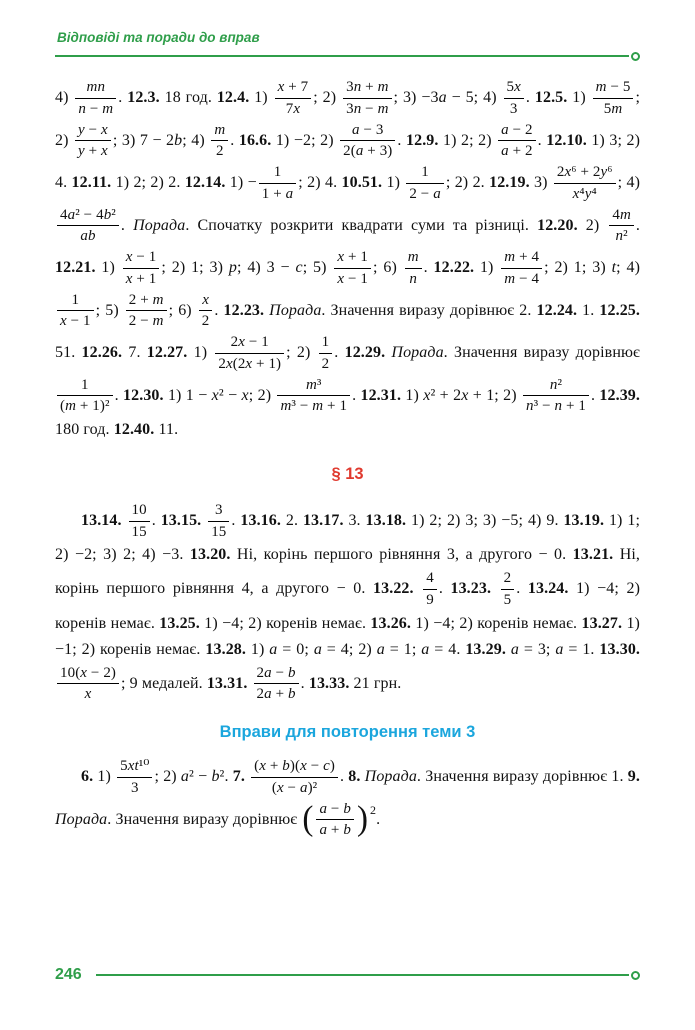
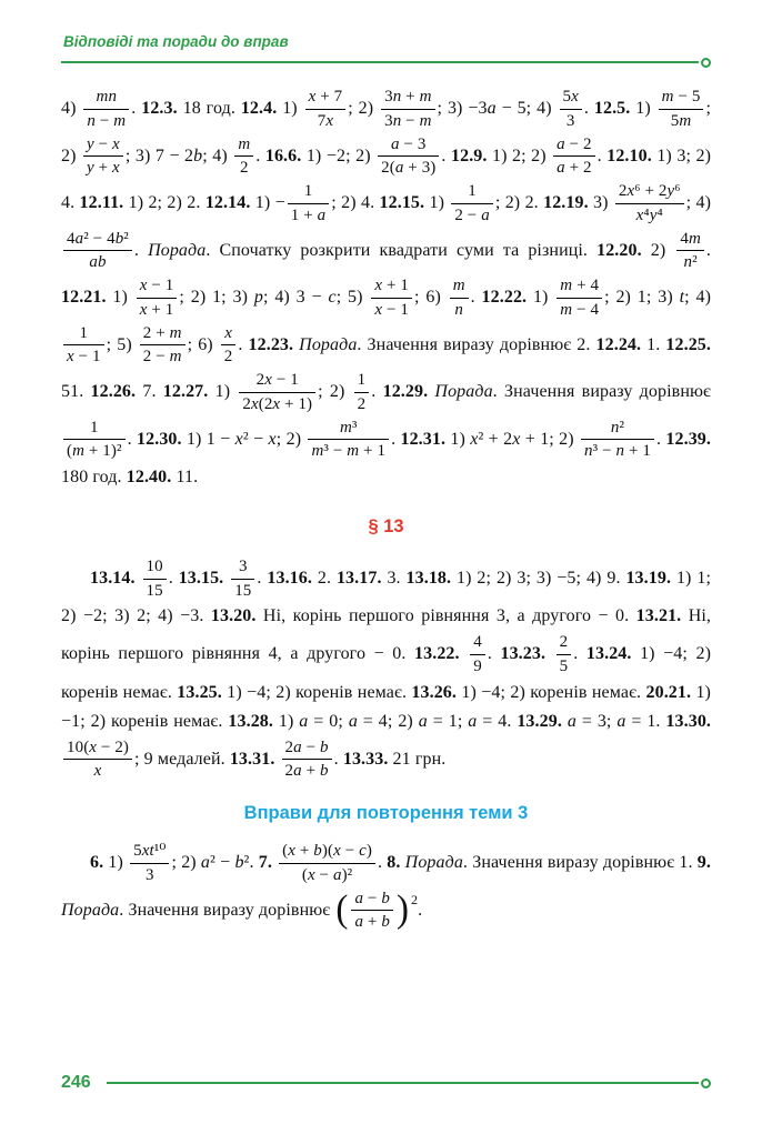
  Відповіді та поради до вправ
  4)
  mn
  n − m
  . 12.3. 18 год. 12.4. 1)
  x + 7
  7x
  ; 2)
  3n + m
  3n − m
  ; 3) −3a − 5; 4)
  5x
  3
  . 12.5. 1)
  m − 5
  5m
  ; 2)
  y − x
  y + x
  ; 3) 7 − 2b; 4)
  m
  2
  . 16.6. 1) −2; 2)
  a − 3
  2(a + 3)
  . 12.9. 1) 2; 2)
  a − 2
  a + 2
  . 12.10. 1) 3; 2) 4. 12.11. 1) 2; 2) 2. 12.14. 1) −
  1
  1 + a
- ; 2) 4. 10.51. 1)
+ ; 2) 4. 12.15. 1)
  1
  2 − a
  ; 2) 2. 12.19. 3)
  2x⁶ + 2y⁶
  x⁴y⁴
  ; 4)
  4a² − 4b²
  ab
  . Порада. Спочатку розкрити квадрати суми та різниці. 12.20. 2)
  4m
  n²
  . 12.21. 1)
  x − 1
  x + 1
  ; 2) 1; 3) p; 4) 3 − c; 5)
  x + 1
  x − 1
  ; 6)
  m
  n
  . 12.22. 1)
  m + 4
  m − 4
  ; 2) 1; 3) t; 4)
  1
  x − 1
  ; 5)
  2 + m
  2 − m
  ; 6)
  x
  2
  . 12.23. Порада. Значення виразу дорівнює 2. 12.24. 1. 12.25. 51. 12.26. 7. 12.27. 1)
  2x − 1
  2x(2x + 1)
  ; 2)
  1
  2
  . 12.29. Порада. Значення виразу дорівнює
  1
  (m + 1)²
  . 12.30. 1) 1 − x² − x; 2)
  m³
  m³ − m + 1
  . 12.31. 1) x² + 2x + 1; 2)
  n²
  n³ − n + 1
  . 12.39. 180 год. 12.40. 11.
  § 13
  13.14.
  10
  15
  . 13.15.
  3
  15
  . 13.16. 2. 13.17. 3. 13.18. 1) 2; 2) 3; 3) −5; 4) 9. 13.19. 1) 1; 2) −2; 3) 2; 4) −3. 13.20. Ні, корінь першого рівняння 3, а другого − 0. 13.21. Ні, корінь першого рівняння 4, а другого − 0. 13.22.
  4
  9
  . 13.23.
  2
  5
- . 13.24. 1) −4; 2) коренів немає. 13.25. 1) −4; 2) коренів немає. 13.26. 1) −4; 2) коренів немає. 13.27. 1) −1; 2) коренів немає. 13.28. 1) a = 0; a = 4; 2) a = 1; a = 4. 13.29. a = 3; a = 1. 13.30.
+ . 13.24. 1) −4; 2) коренів немає. 13.25. 1) −4; 2) коренів немає. 13.26. 1) −4; 2) коренів немає. 20.21. 1) −1; 2) коренів немає. 13.28. 1) a = 0; a = 4; 2) a = 1; a = 4. 13.29. a = 3; a = 1. 13.30.
  10(x − 2)
  x
  ; 9 медалей. 13.31.
  2a − b
  2a + b
  . 13.33. 21 грн.
  Вправи для повторення теми 3
  6. 1)
  5xt¹⁰
  3
  ; 2) a² − b². 7.
  (x + b)(x − c)
  (x − a)²
  . 8. Порада. Значення виразу дорівнює 1. 9. Порада. Значення виразу дорівнює
  (
  a − b
  a + b
  )
  2
  .
  246
